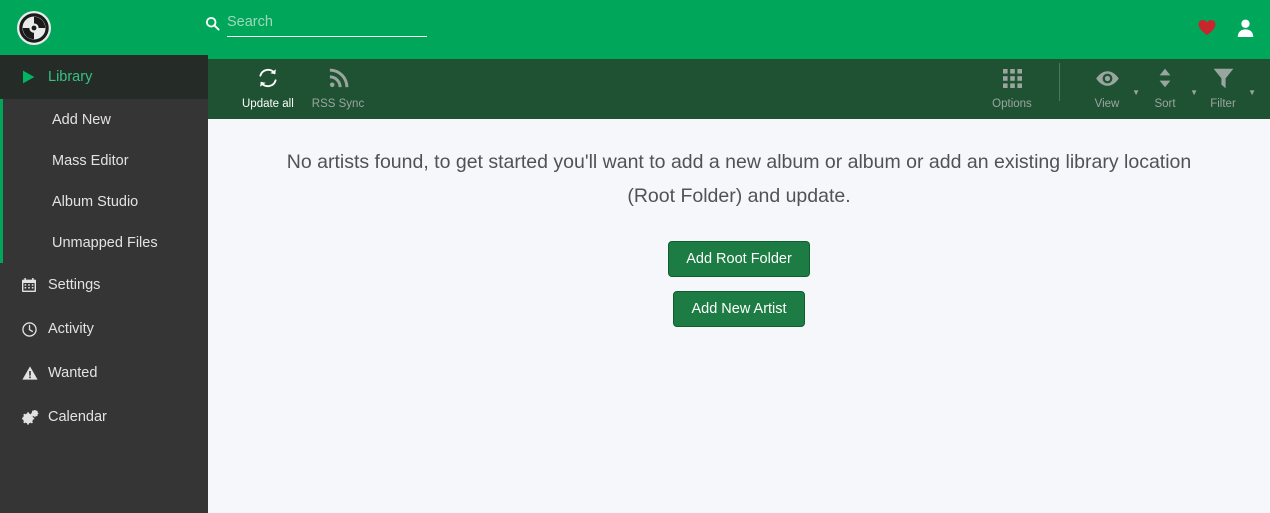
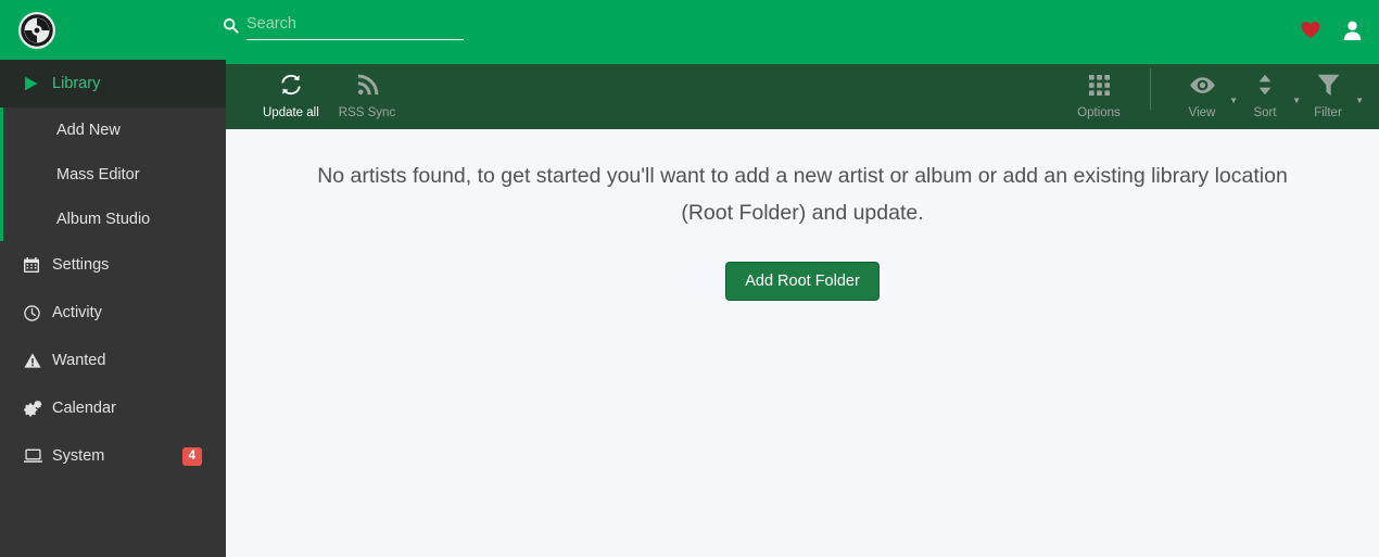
  Search
  Library
  Add New
  Mass Editor
  Album Studio
- Unmapped Files
  Settings
  Activity
  Wanted
  Calendar
+ System
+ 4
  Update all
  RSS Sync
  Options
  View
  ▼
  Sort
  ▼
  Filter
  ▼
- No artists found, to get started you'll want to add a new album or album or add an existing library location (Root Folder) and update.
+ No artists found, to get started you'll want to add a new artist or album or add an existing library location (Root Folder) and update.
  Add Root Folder
- Add New Artist
